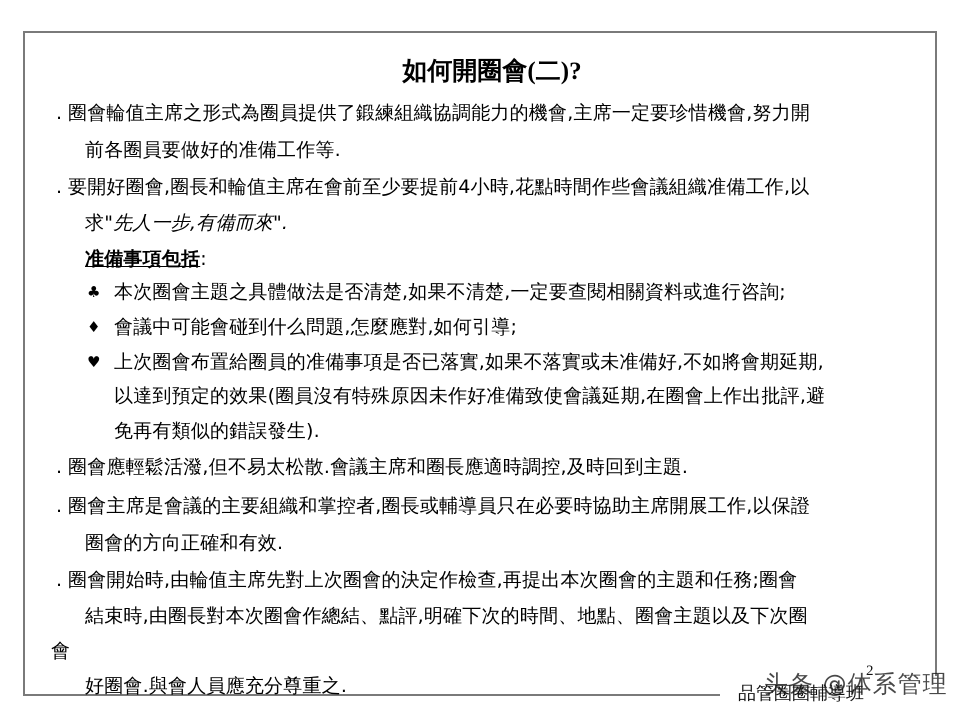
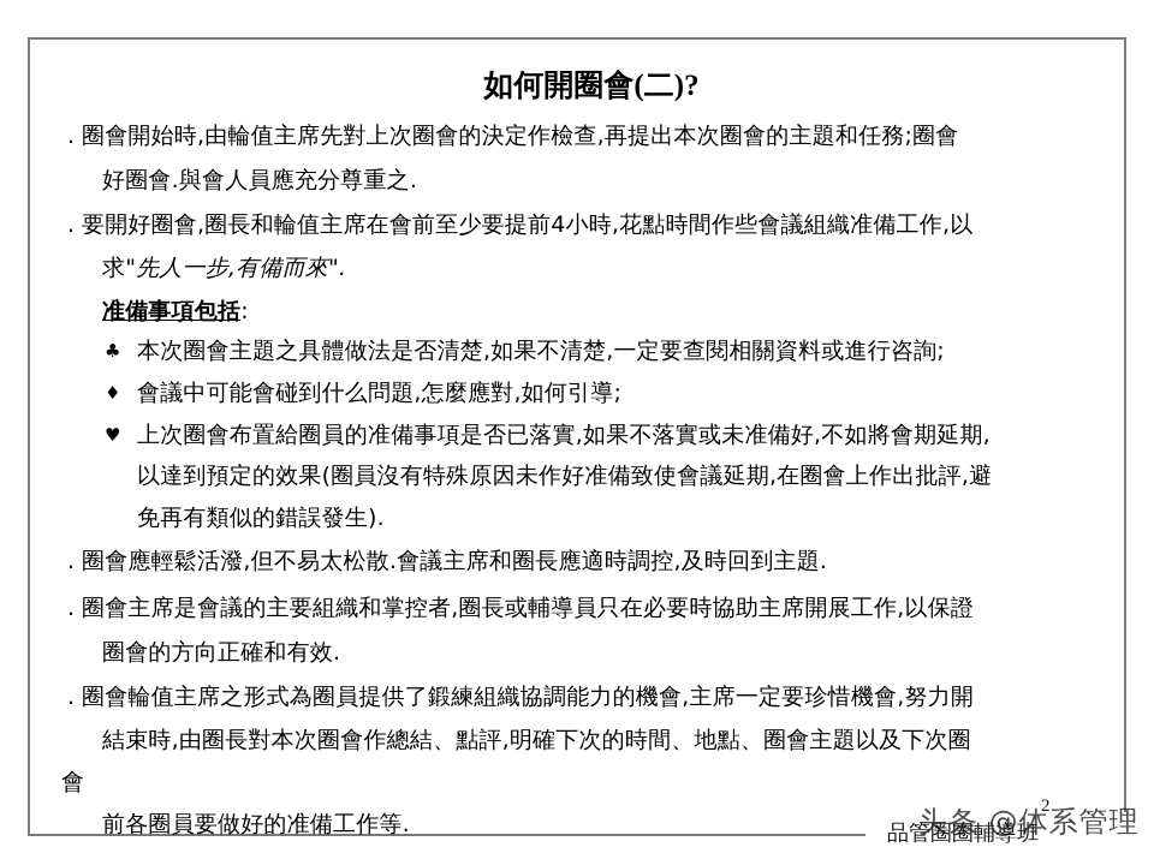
  如何開圈會(二)?
  .
- 圈會輪值主席之形式為圈員提供了鍛練組織協調能力的機會,主席一定要珍惜機會,努力開
+ 圈會開始時,由輪值主席先對上次圈會的決定作檢查,再提出本次圈會的主題和任務;圈會
- 前各圈員要做好的准備工作等.
+ 好圈會.與會人員應充分尊重之.
  .
  要開好圈會,圈長和輪值主席在會前至少要提前4小時,花點時間作些會議組織准備工作,以
  求"先人一步,有備而來".
  准備事項包括:
  ♣
  本次圈會主題之具體做法是否清楚,如果不清楚,一定要查閱相關資料或進行咨詢;
  ♦
  會議中可能會碰到什么問題,怎麼應對,如何引導;
  ♥
  上次圈會布置給圈員的准備事項是否已落實,如果不落實或未准備好,不如將會期延期,
  以達到預定的效果(圈員沒有特殊原因未作好准備致使會議延期,在圈會上作出批評,避
  免再有類似的錯誤發生).
  .
  圈會應輕鬆活潑,但不易太松散.會議主席和圈長應適時調控,及時回到主題.
  .
  圈會主席是會議的主要組織和掌控者,圈長或輔導員只在必要時協助主席開展工作,以保證
  圈會的方向正確和有效.
  .
- 圈會開始時,由輪值主席先對上次圈會的決定作檢查,再提出本次圈會的主題和任務;圈會
+ 圈會輪值主席之形式為圈員提供了鍛練組織協調能力的機會,主席一定要珍惜機會,努力開
  結束時,由圈長對本次圈會作總結、點評,明確下次的時間、地點、圈會主題以及下次圈
  會
- 好圈會.與會人員應充分尊重之.
+ 前各圈員要做好的准備工作等.
  品管圈圈輔導班
  2
  头条 @体系管理
